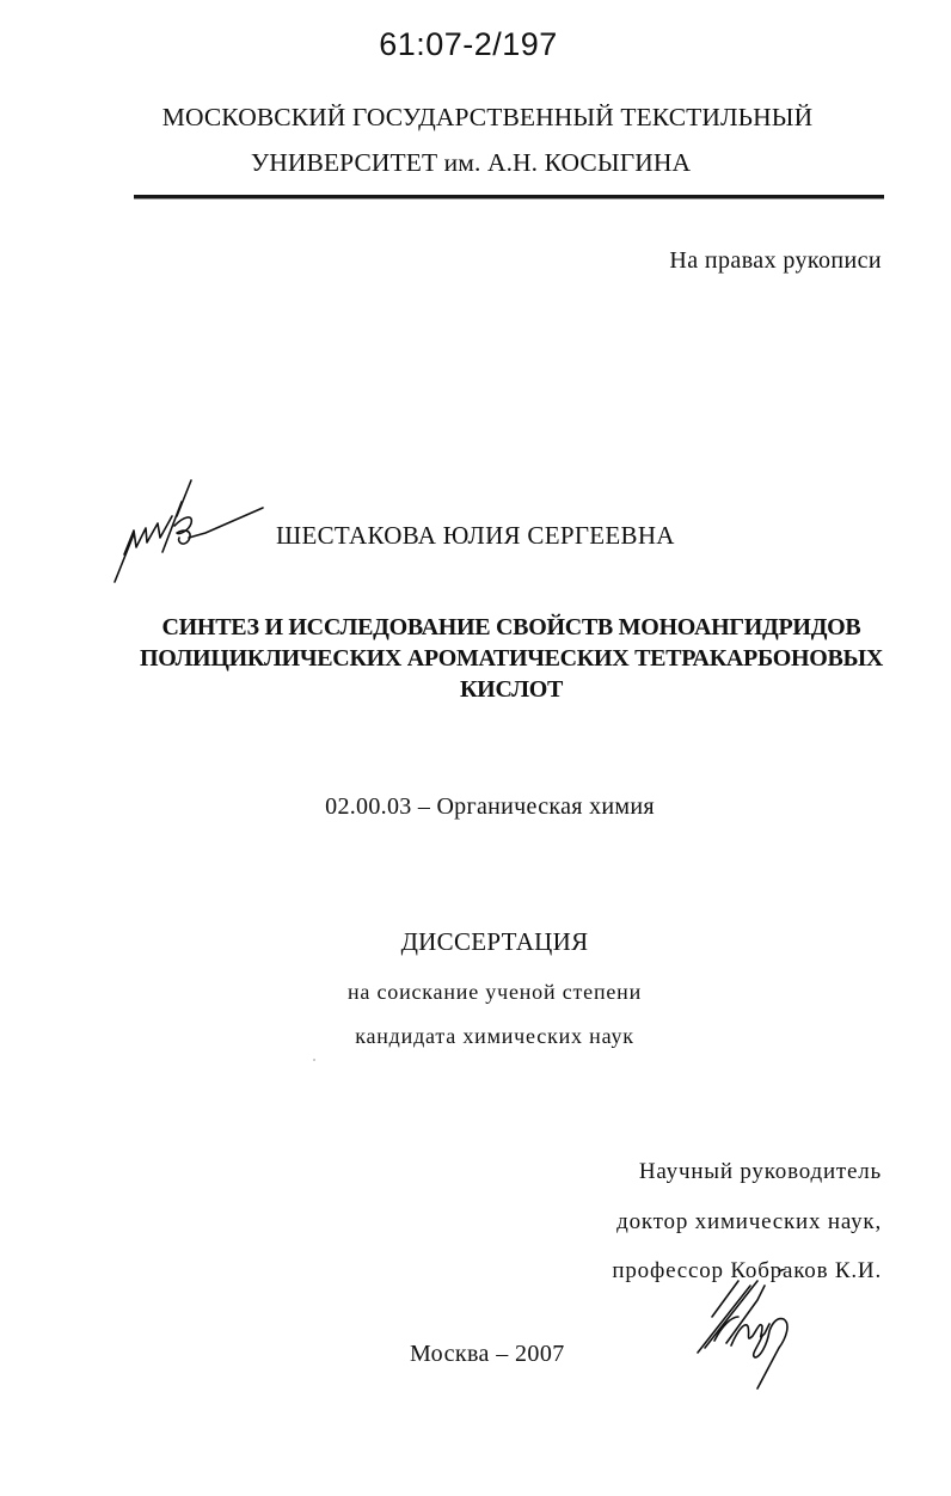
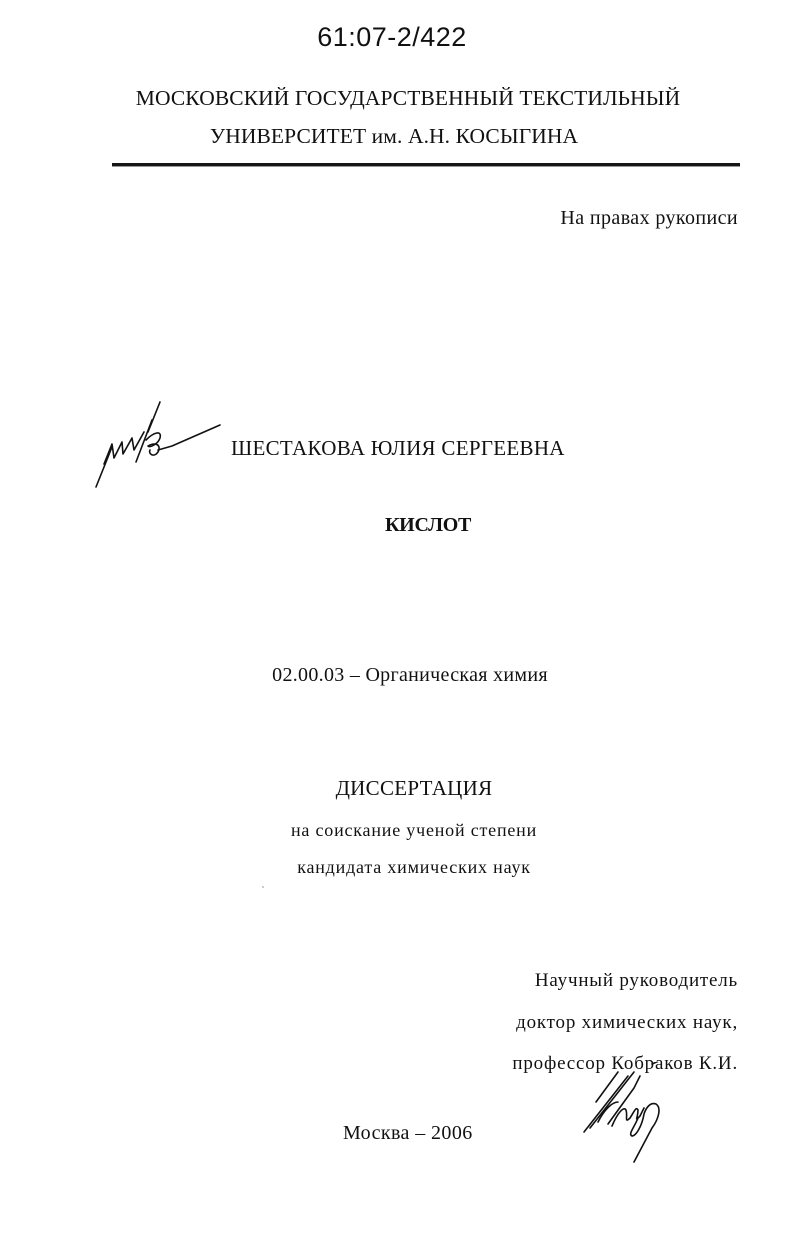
- 61:07-2/197
+ 61:07-2/422
  МОСКОВСКИЙ ГОСУДАРСТВЕННЫЙ ТЕКСТИЛЬНЫЙ
  УНИВЕРСИТЕТ им. А.Н. КОСЫГИНА
  На правах рукописи
  ШЕСТАКОВА ЮЛИЯ СЕРГЕЕВНА
- СИНТЕЗ И ИССЛЕДОВАНИЕ СВОЙСТВ МОНОАНГИДРИДОВ
- ПОЛИЦИКЛИЧЕСКИХ АРОМАТИЧЕСКИХ ТЕТРАКАРБОНОВЫХ
  КИСЛОТ
  02.00.03 – Органическая химия
  ДИССЕРТАЦИЯ
  на соискание ученой степени
  кандидата химических наук
  Научный руководитель
  доктор химических наук,
  профессор Кобраков К.И.
- Москва – 2007
+ Москва – 2006
